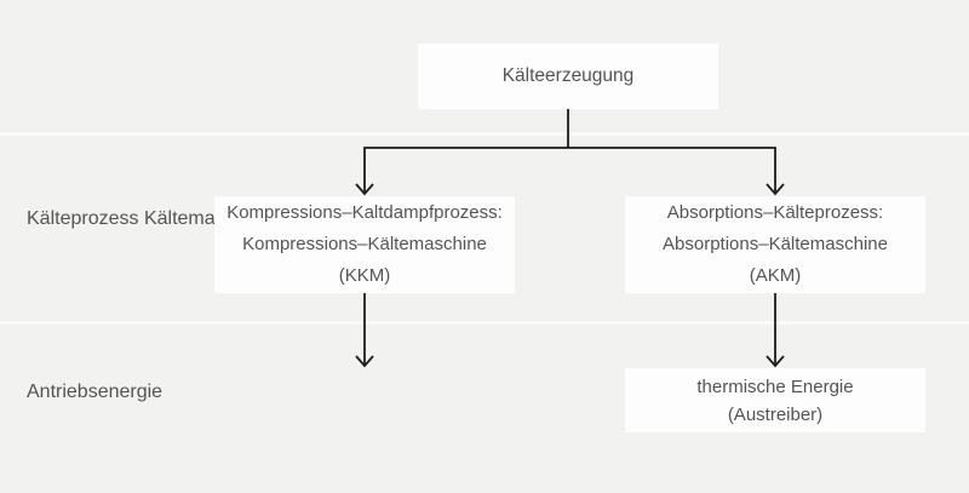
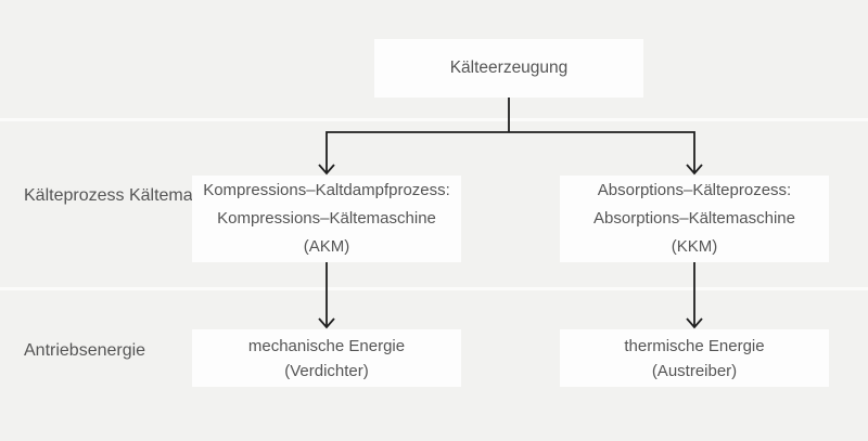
  Kälteerzeugung
  Kälteprozess Kältema
  Kompressions–Kaltdampfprozess:
  Kompressions–Kältemaschine
- (KKM)
+ (AKM)
  Absorptions–Kälteprozess:
  Absorptions–Kältemaschine
- (AKM)
+ (KKM)
  Antriebsenergie
+ mechanische Energie
+ (Verdichter)
  thermische Energie
  (Austreiber)
